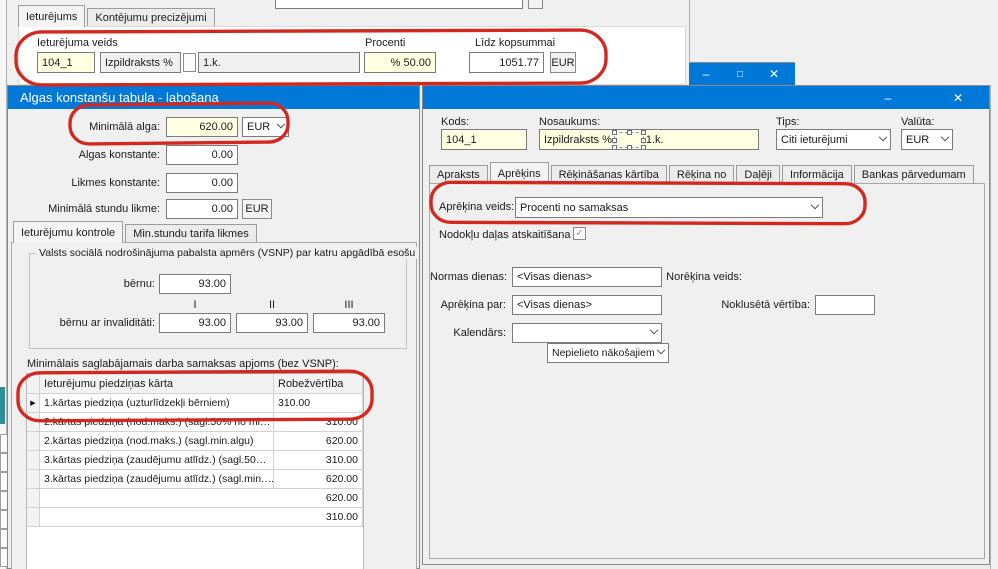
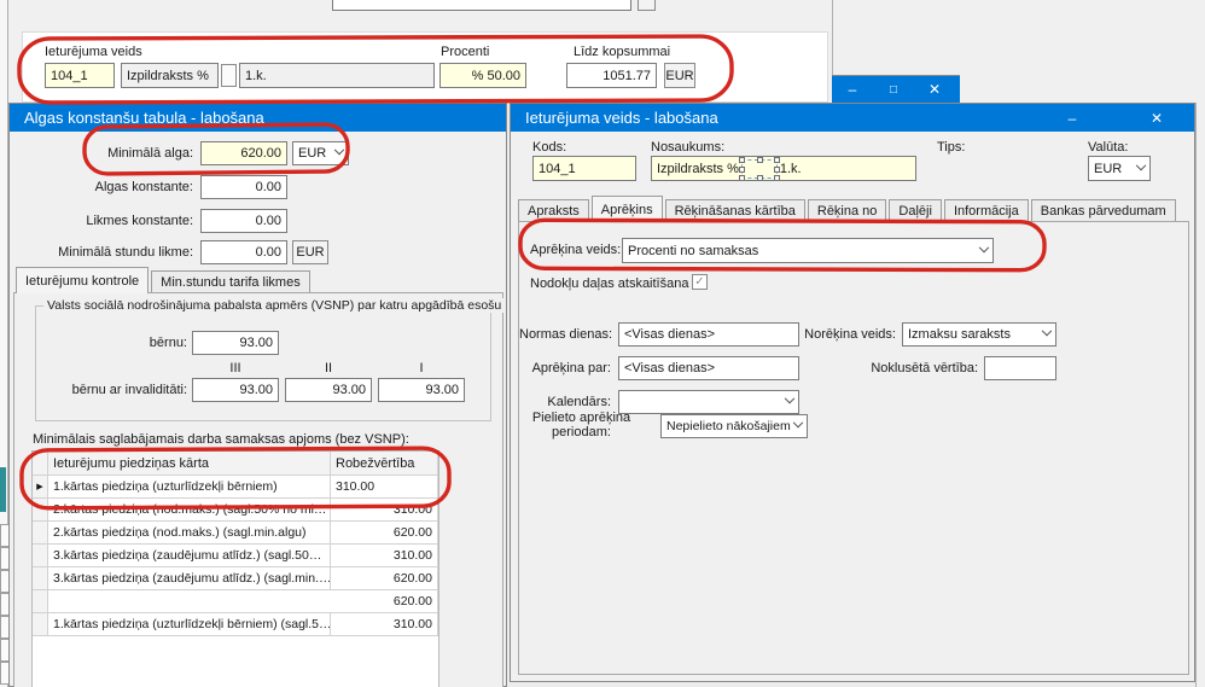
  –
  □
  ✕
- Ieturējums
- Kontējumu precizējumi
  Ieturējuma veids
  Procenti
  Līdz kopsummai
  104_1
  Izpildraksts %
  1.k.
  % 50.00
  1051.77
  EUR
  Algas konstanšu tabula - labošana
  Minimālā alga:
  620.00
  EUR
  Algas konstante:
  0.00
  Likmes konstante:
  0.00
  Minimālā stundu likme:
  0.00
  EUR
  Ieturējumu kontrole
  Min.stundu tarifa likmes
  Valsts sociālā nodrošinājuma pabalsta apmērs (VSNP) par katru apgādībā esošu
  bērnu:
  93.00
- I
+ III
  II
- III
+ I
  bērnu ar invaliditāti:
  93.00
  93.00
  93.00
  Minimālais saglabājamais darba samaksas apjoms (bez VSNP):
  Ieturējumu piedziņas kārta
  Robežvērtība
  1.kārtas piedziņa (uzturlīdzekļi bērniem)
  310.00
  310.00
  2.kārtas piedziņa (nod.maks.) (sagl.min.algu)
  620.00
  3.kārtas piedziņa (zaudējumu atlīdz.) (sagl.50…
  310.00
  3.kārtas piedziņa (zaudējumu atlīdz.) (sagl.min.…
  620.00
  620.00
+ 1.kārtas piedziņa (uzturlīdzekļi bērniem) (sagl.5…
  310.00
+ Ieturējuma veids - labošana
  –
  ✕
  Kods:
  Nosaukums:
  Tips:
  Valūta:
  104_1
  Izpildraksts %
  1.k.
- Citi ieturējumi
  EUR
  Apraksts
  Aprēķins
  Rēķināšanas kārtība
  Rēķina no
  Daļēji
  Informācija
  Bankas pārvedumam
  Aprēķina veids:
  Procenti no samaksas
  Nodokļu daļas atskaitīšana
  ✓
  Normas dienas:
  <Visas dienas>
  Norēķina veids:
+ Izmaksu saraksts
  Aprēķina par:
  <Visas dienas>
  Noklusētā vērtība:
  Kalendārs:
+ Pielieto aprēķina periodam:
  Nepielieto nākošajiem
